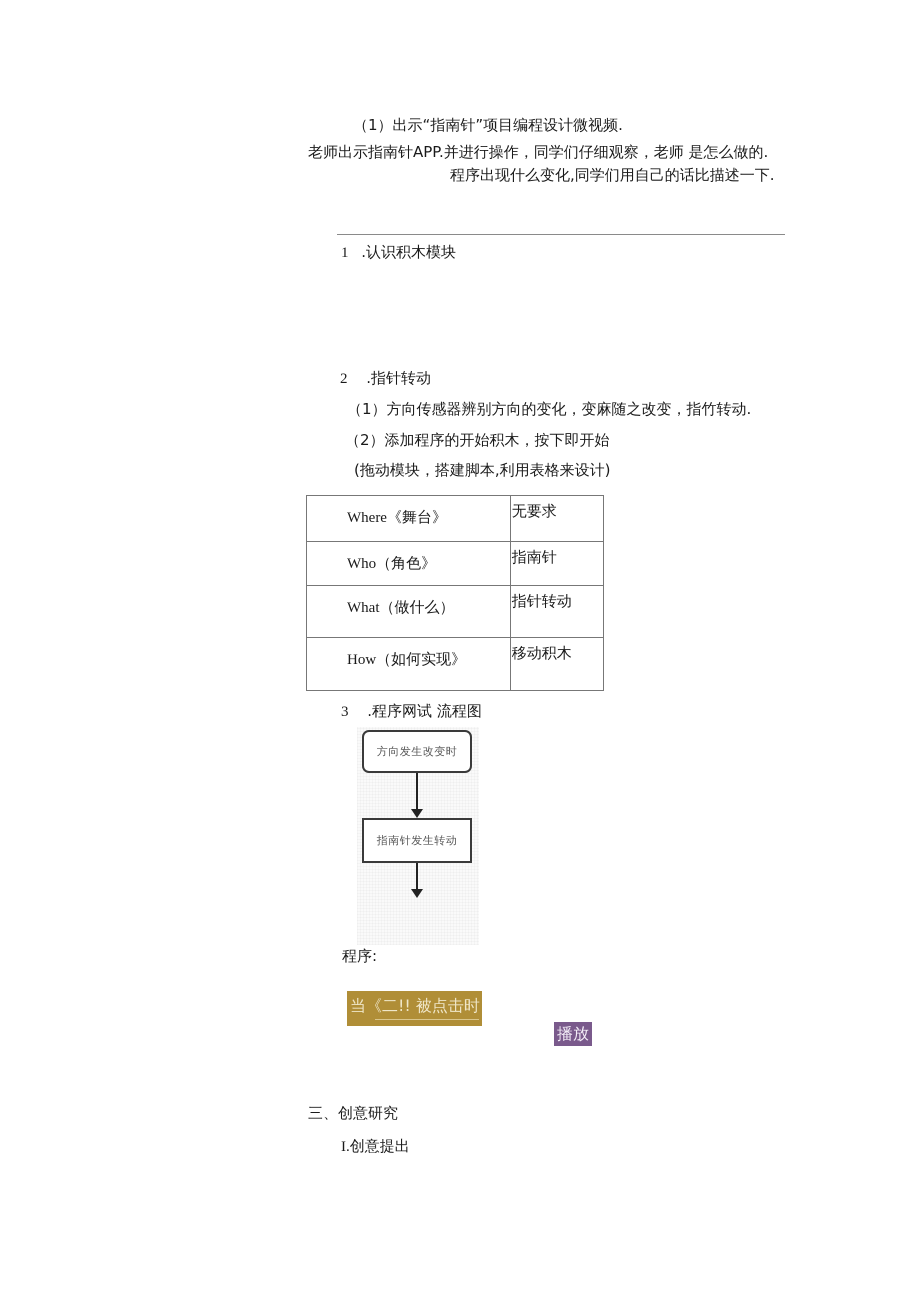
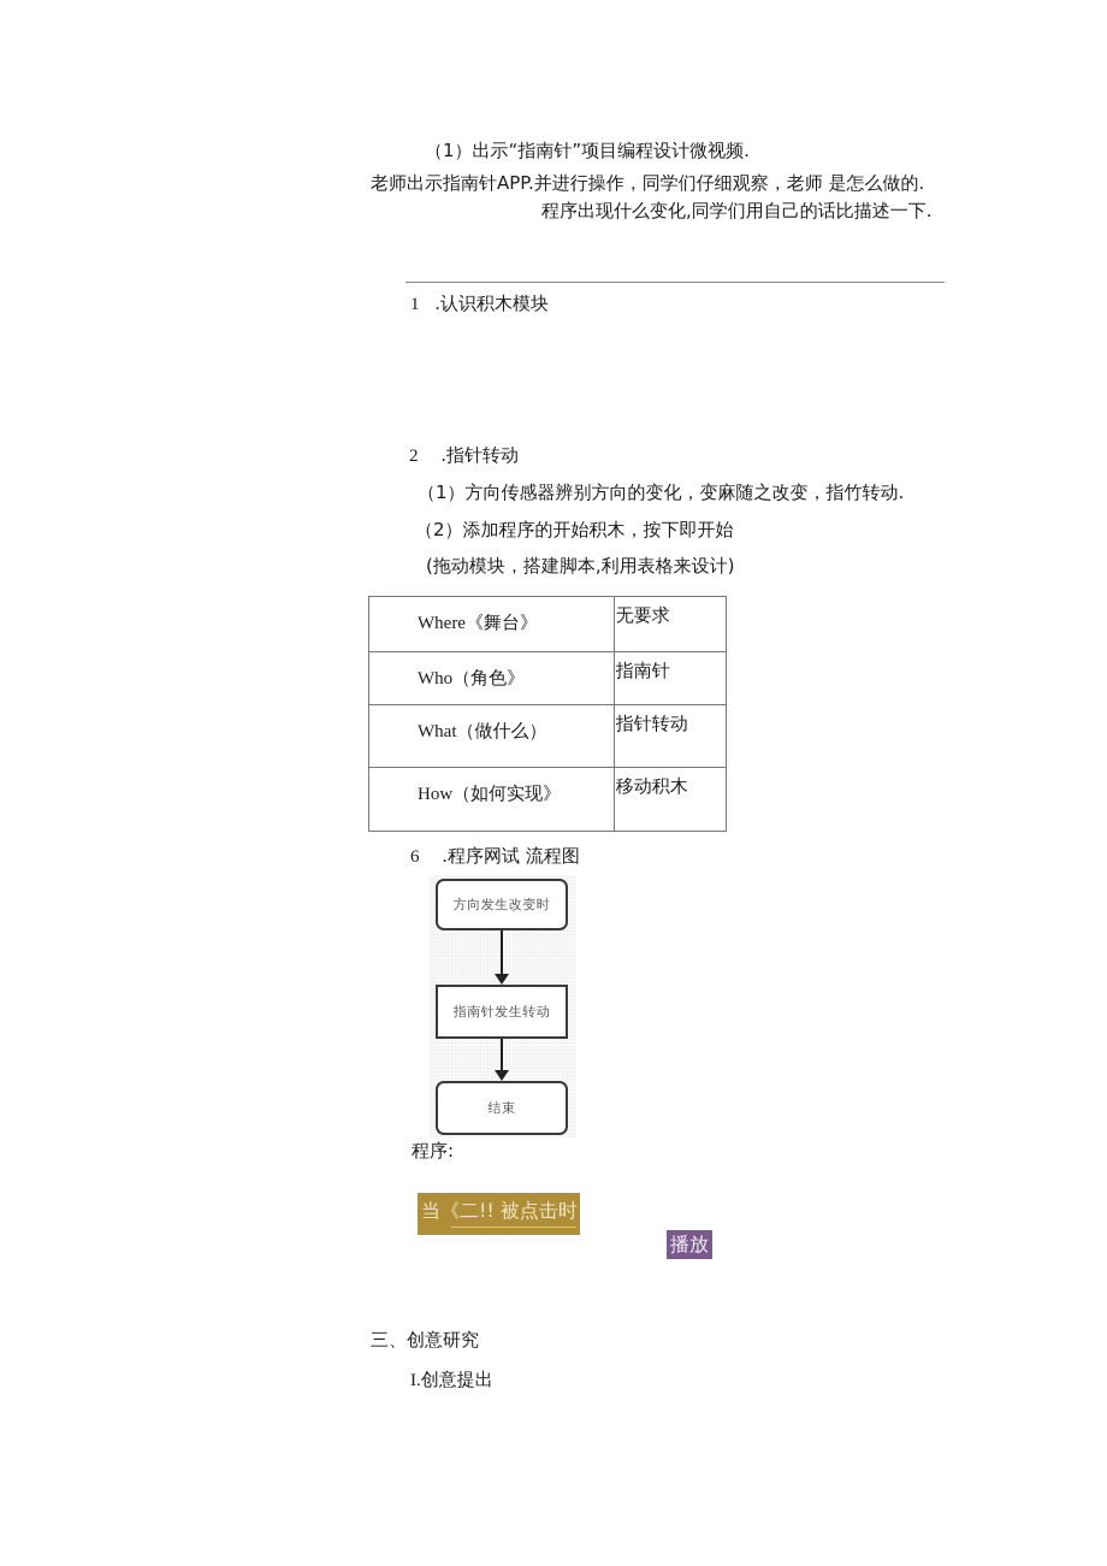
  （1）出示“指南针”项目编程设计微视频.
  老师出示指南针APP.并进行操作，同学们仔细观察，老师 是怎么做的.
  程序出现什么变化,同学们用自己的话比描述一下.
  1 .认识积木模块
  2 .指针转动
  （1）方向传感器辨别方向的变化，变麻随之改变，指竹转动.
  （2）添加程序的开始积木，按下即开始
  (拖动模块，搭建脚本,利用表格来设计)
  Where《舞台》	无要求
  Who（角色》	指南针
  What （做什么）	指针转动
  How （如何实现》	移动积木
- 3 .程序网试 流程图
+ 6 .程序网试 流程图
  方向发生改变时
  指南针发生转动
+ 结束
  程序:
  当《二!! 被点击时
  播放
  三、创意研究
  I.创意提出
